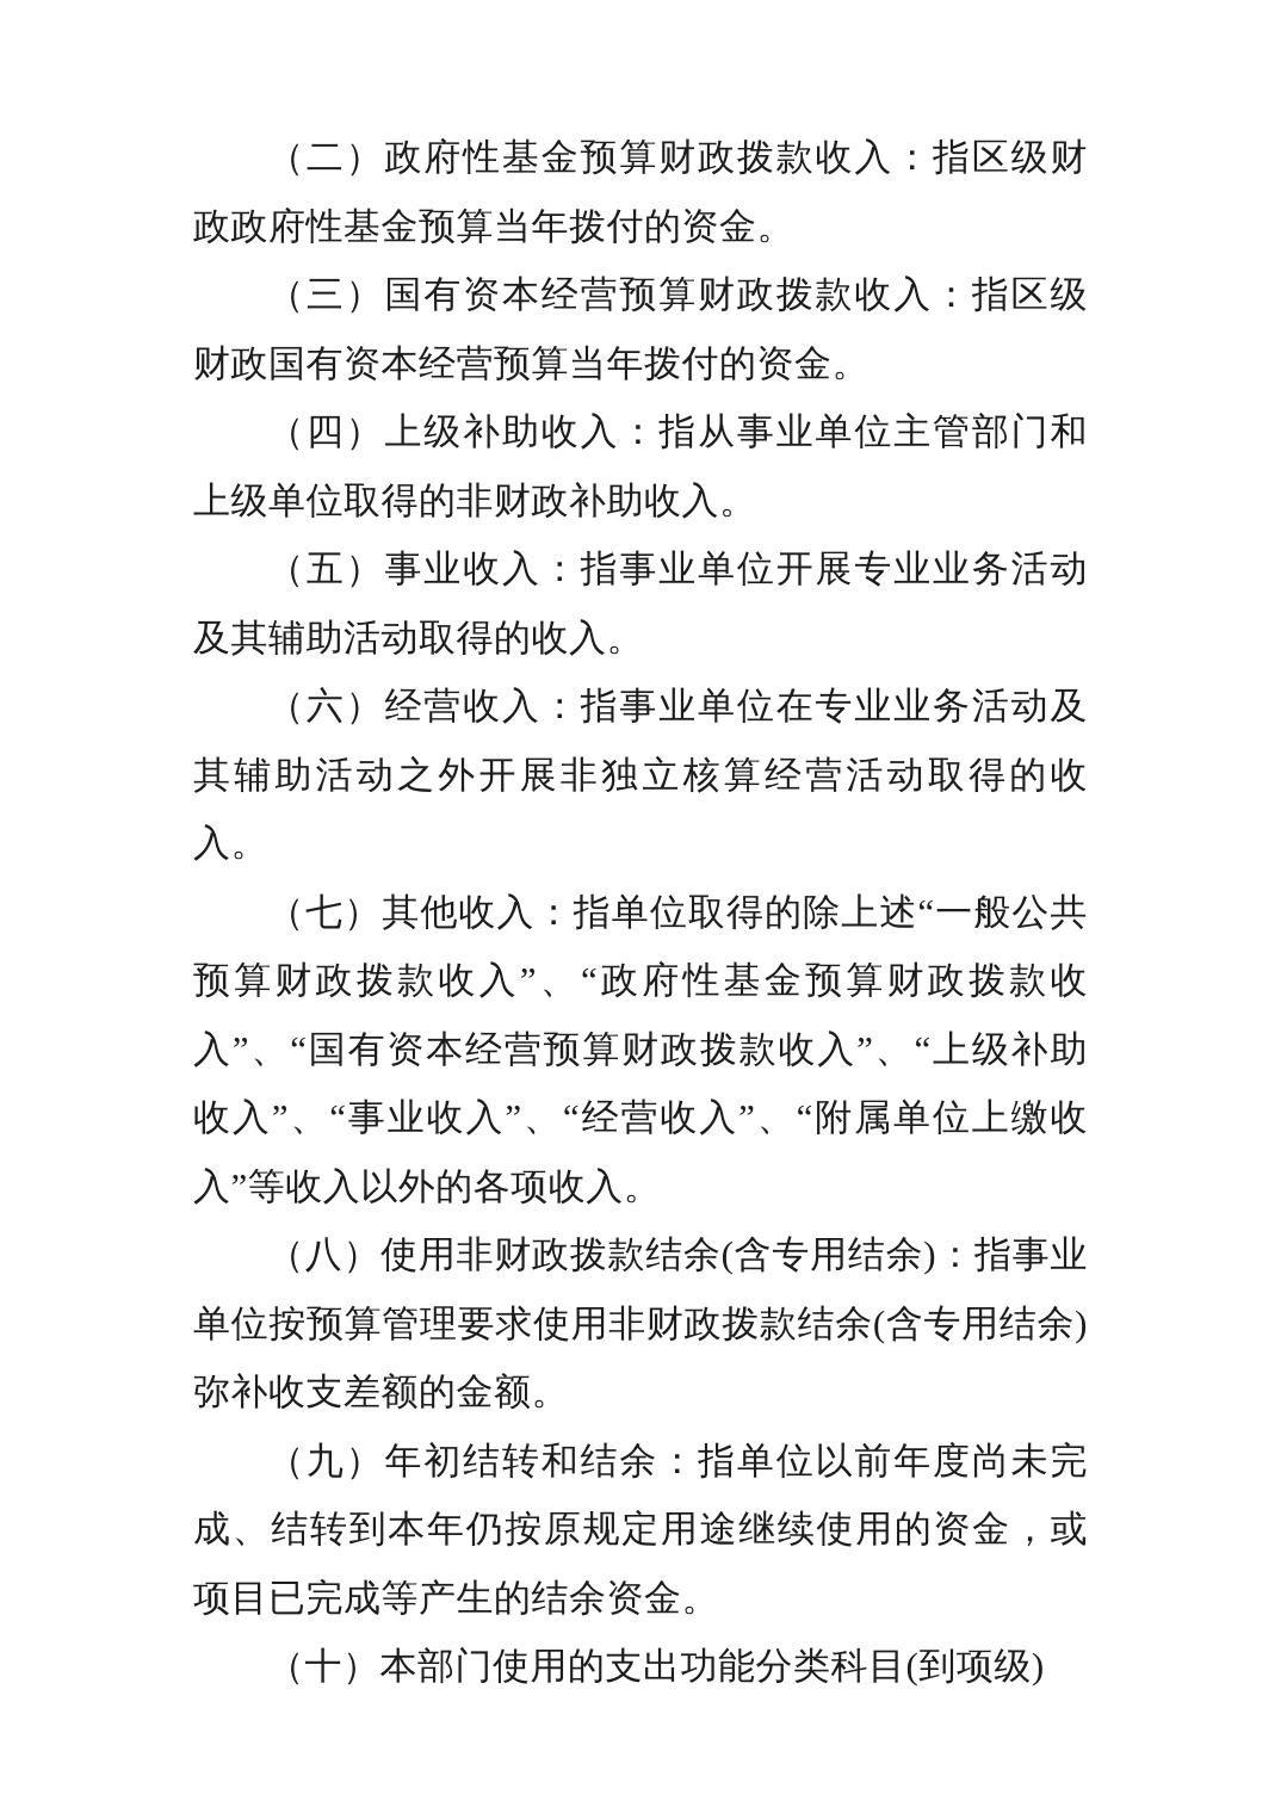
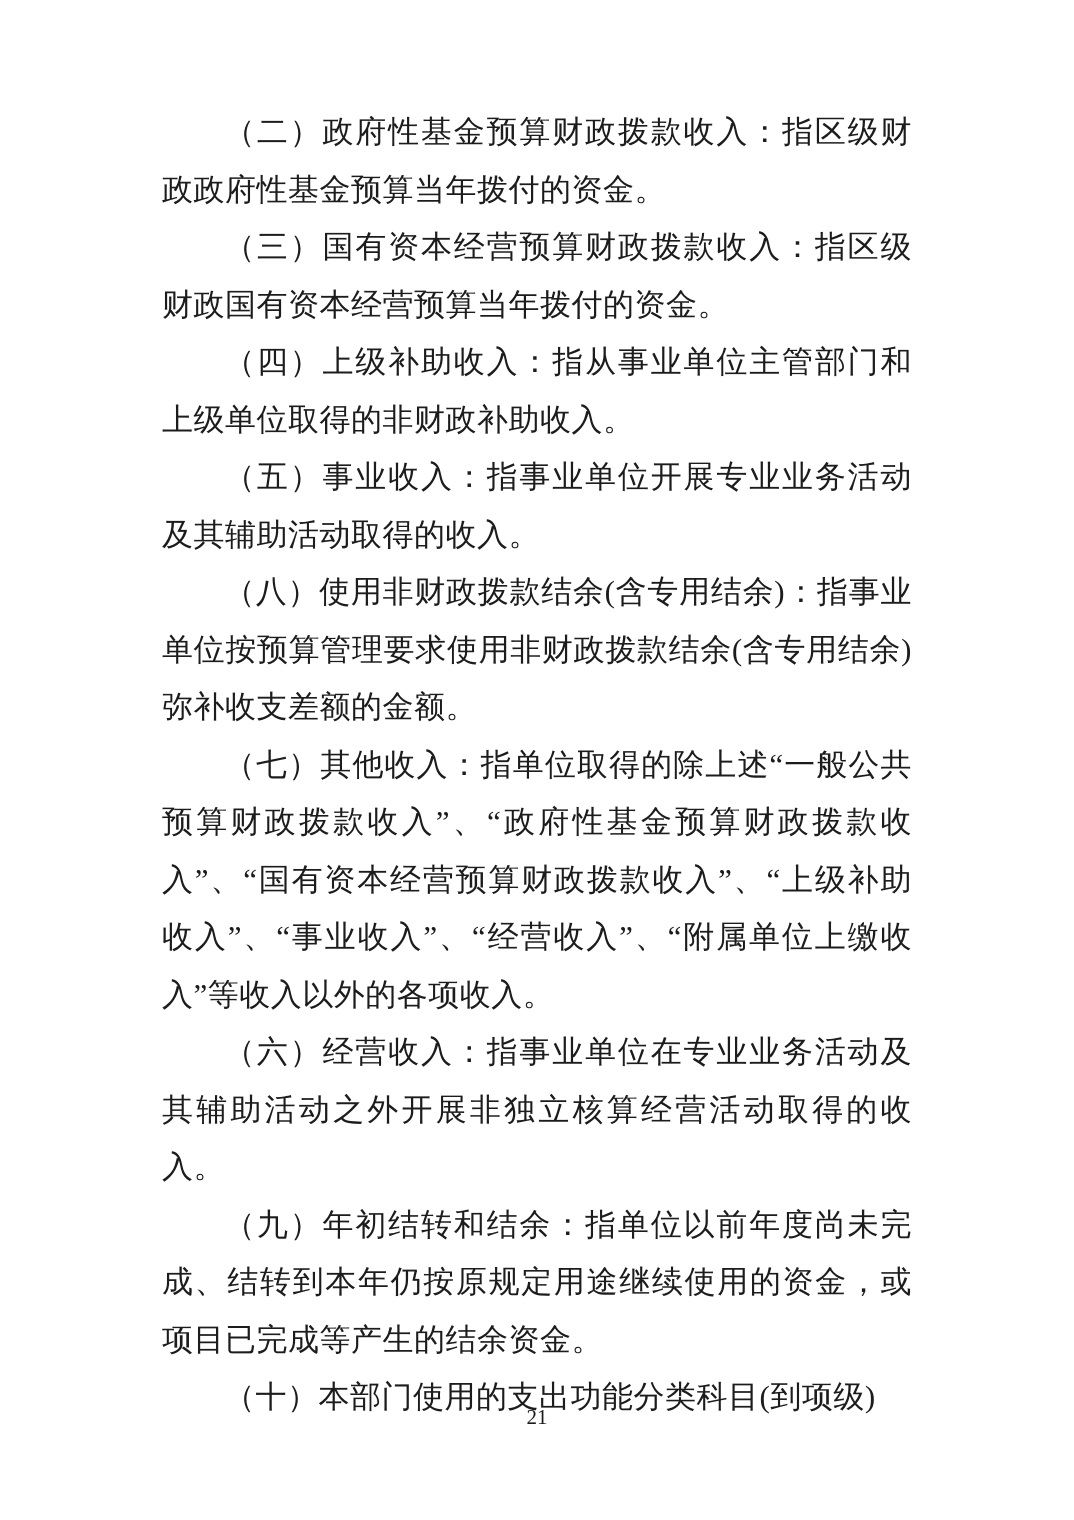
  （二）政府性基金预算财政拨款收入：指区级财政政府性基金预算当年拨付的资金。
  （三）国有资本经营预算财政拨款收入：指区级财政国有资本经营预算当年拨付的资金。
  （四）上级补助收入：指从事业单位主管部门和上级单位取得的非财政补助收入。
  （五）事业收入：指事业单位开展专业业务活动及其辅助活动取得的收入。
- （六）经营收入：指事业单位在专业业务活动及其辅助活动之外开展非独立核算经营活动取得的收入。
+ （八）使用非财政拨款结余(含专用结余)：指事业单位按预算管理要求使用非财政拨款结余(含专用结余)弥补收支差额的金额。
  （七）其他收入：指单位取得的除上述“一般公共预算财政拨款收入”、“政府性基金预算财政拨款收入”、“国有资本经营预算财政拨款收入”、“上级补助收入”、“事业收入”、“经营收入”、“附属单位上缴收入”等收入以外的各项收入。
- （八）使用非财政拨款结余(含专用结余)：指事业单位按预算管理要求使用非财政拨款结余(含专用结余)弥补收支差额的金额。
+ （六）经营收入：指事业单位在专业业务活动及其辅助活动之外开展非独立核算经营活动取得的收入。
  （九）年初结转和结余：指单位以前年度尚未完成、结转到本年仍按原规定用途继续使用的资金，或项目已完成等产生的结余资金。
  （十）本部门使用的支出功能分类科目(到项级)
+ 21
